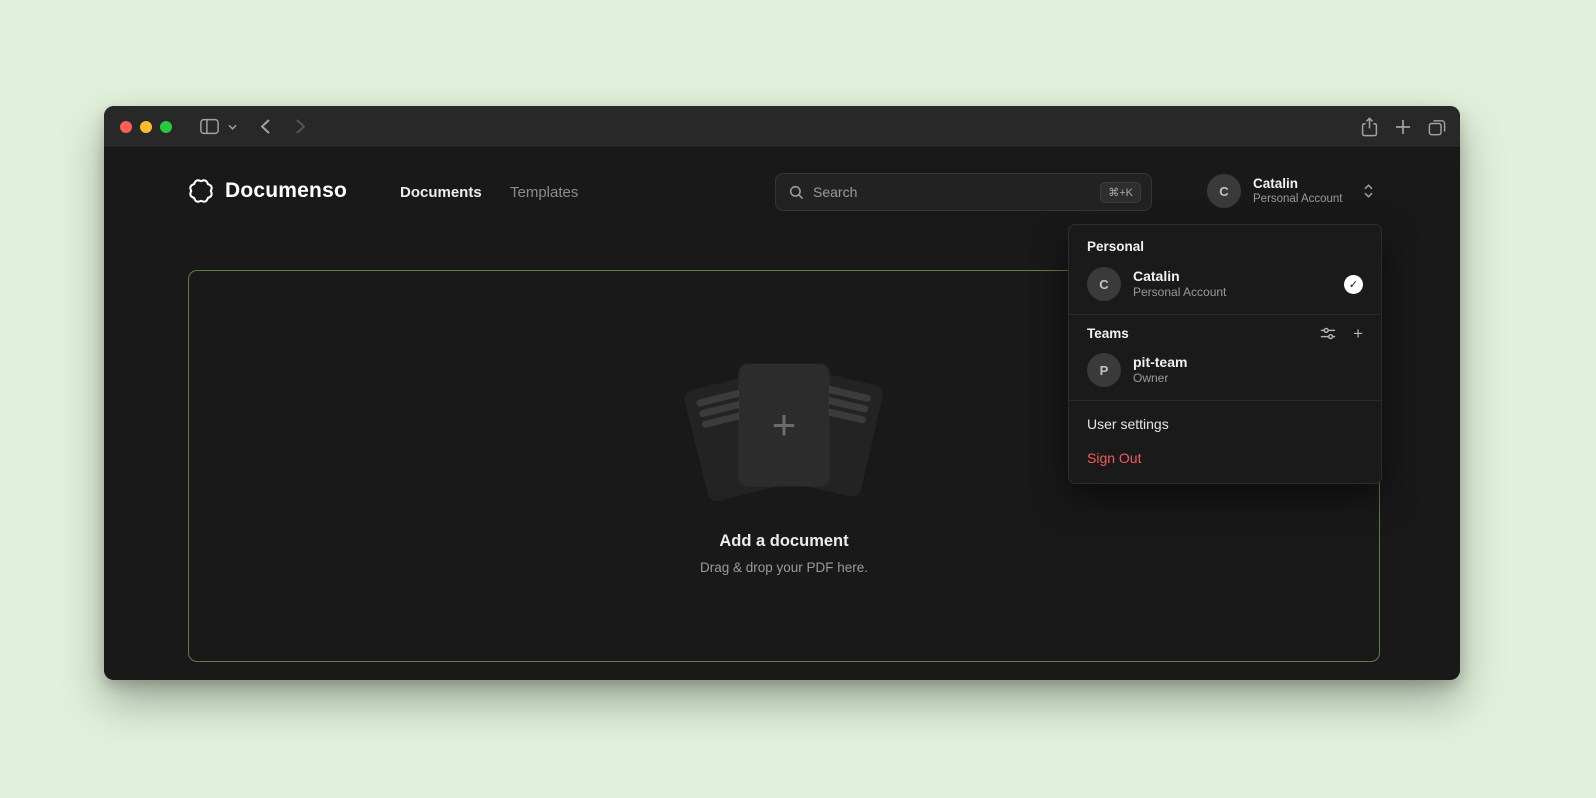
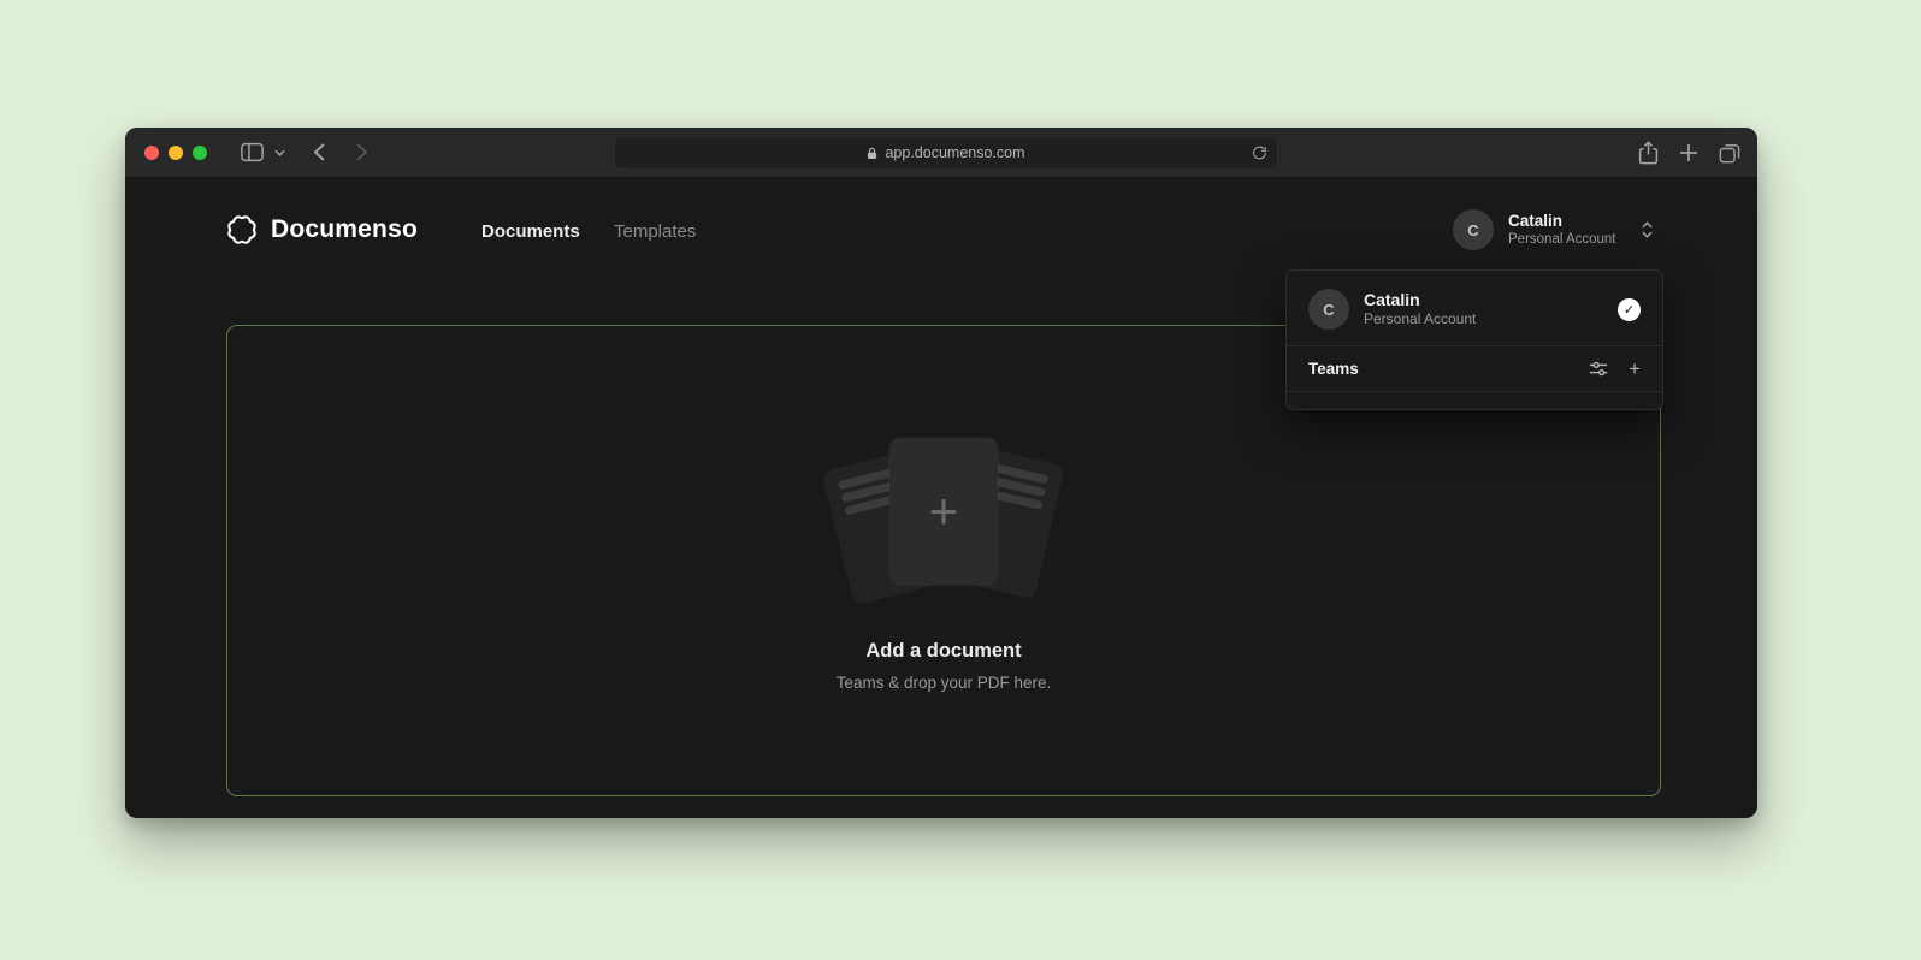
+ app.documenso.com
  Documenso
  Documents
  Templates
- Search
- ⌘+K
  C
  Catalin
  Personal Account
  +
  Add a document
- Drag & drop your PDF here.
+ Teams & drop your PDF here.
- Personal
  C
  Catalin
  Personal Account
  ✓
  Teams
  +
- P
- pit-team
- Owner
- User settings
- Sign Out
